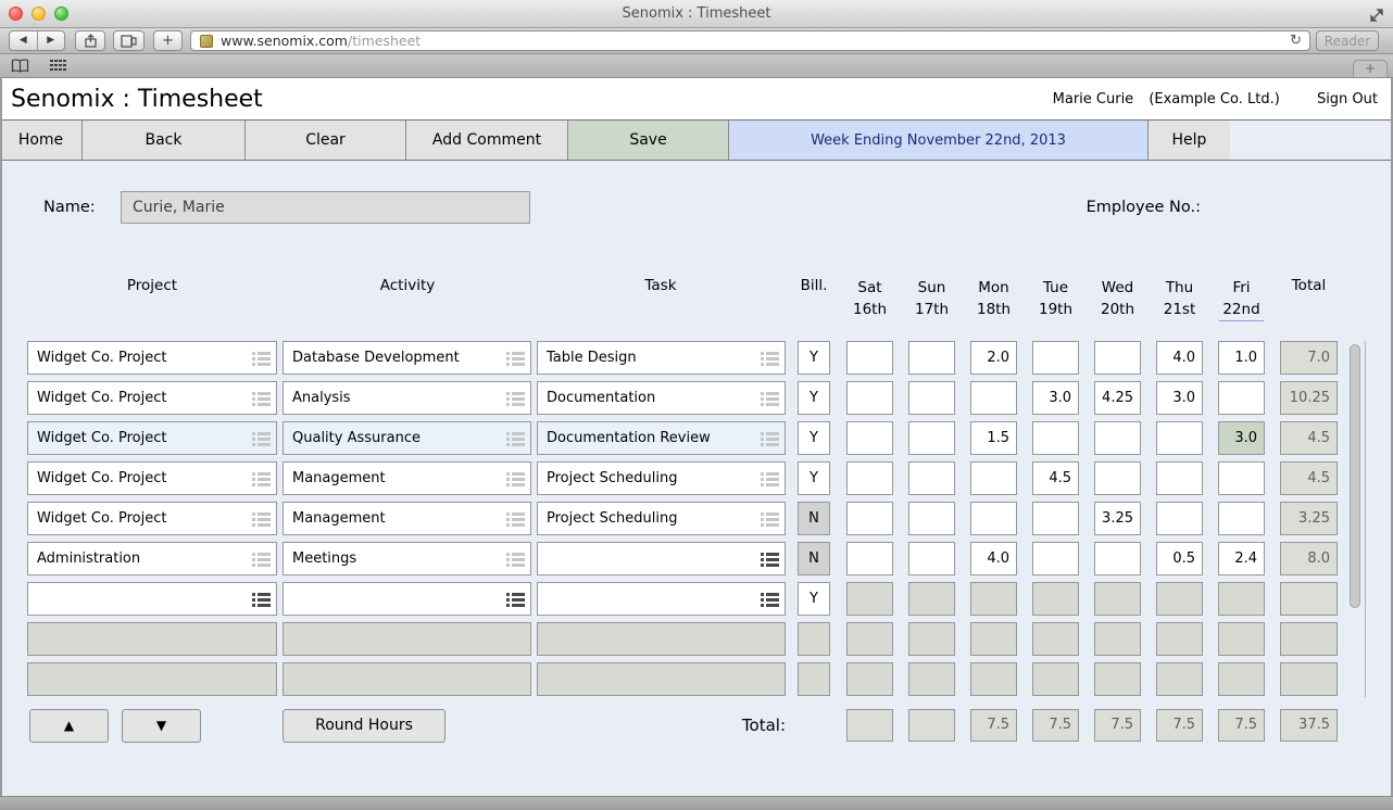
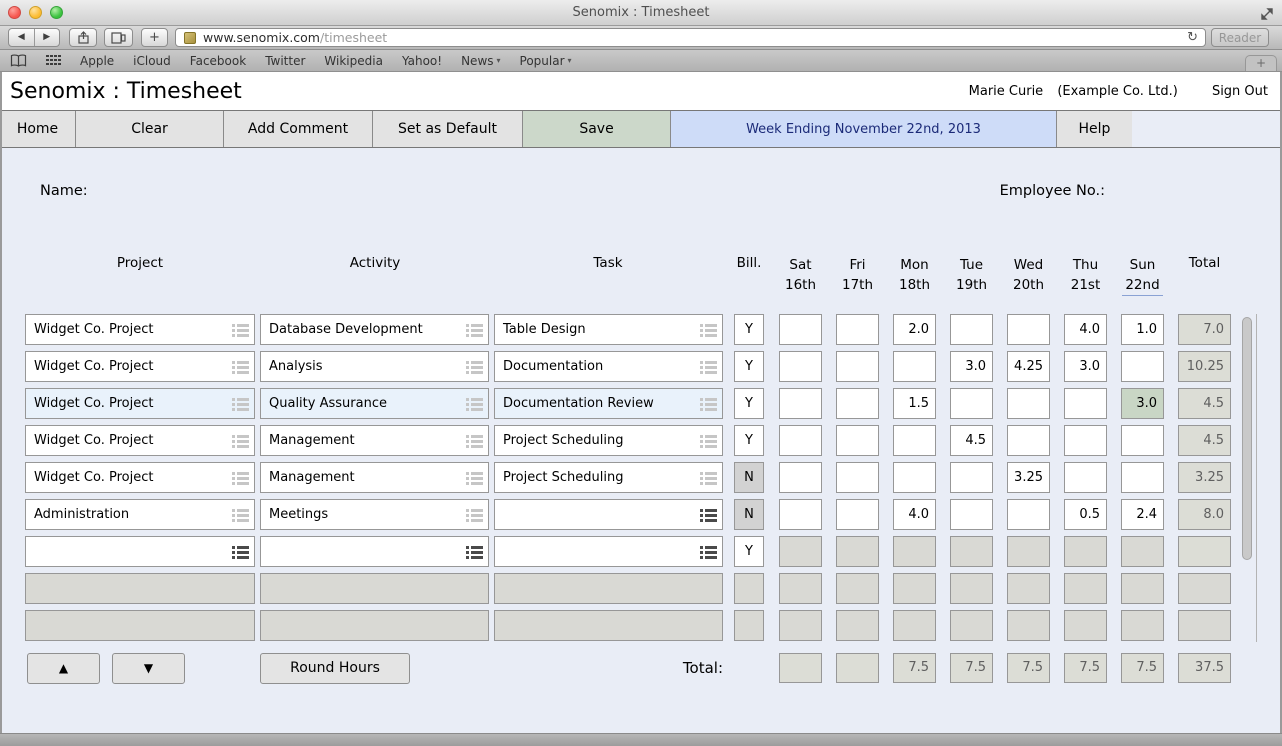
  Senomix : Timesheet
  ◀
  ▶
  +
  www.senomix.com
  /timesheet
  ↻
  Reader
+ Apple
+ iCloud
+ Facebook
+ Twitter
+ Wikipedia
+ Yahoo!
+ News ▾
+ Popular ▾
  +
  Senomix : Timesheet
  Marie Curie (Example Co. Ltd.) Sign Out
  Home
- Back
  Clear
  Add Comment
+ Set as Default
  Save
  Week Ending November 22nd, 2013
  Help
  Name:
- Curie, Marie
  Employee No.:
  Project
  Activity
  Task
  Bill.
  Total
  ▲
  ▼
  Round Hours
  Total:
  Sat
  16th
- Sun
+ Fri
  17th
  Mon
  18th
  Tue
  19th
  Wed
  20th
  Thu
  21st
- Fri
+ Sun
  22nd
  Widget Co. Project
  Database Development
  Table Design
  Y
  2.0
  4.0
  1.0
  7.0
  Widget Co. Project
  Analysis
  Documentation
  Y
  3.0
  4.25
  3.0
  10.25
  Widget Co. Project
  Quality Assurance
  Documentation Review
  Y
  1.5
  3.0
  4.5
  Widget Co. Project
  Management
  Project Scheduling
  Y
  4.5
  4.5
  Widget Co. Project
  Management
  Project Scheduling
  N
  3.25
  3.25
  Administration
  Meetings
  N
  4.0
  0.5
  2.4
  8.0
  Y
  7.5
  7.5
  7.5
  7.5
  7.5
  37.5
